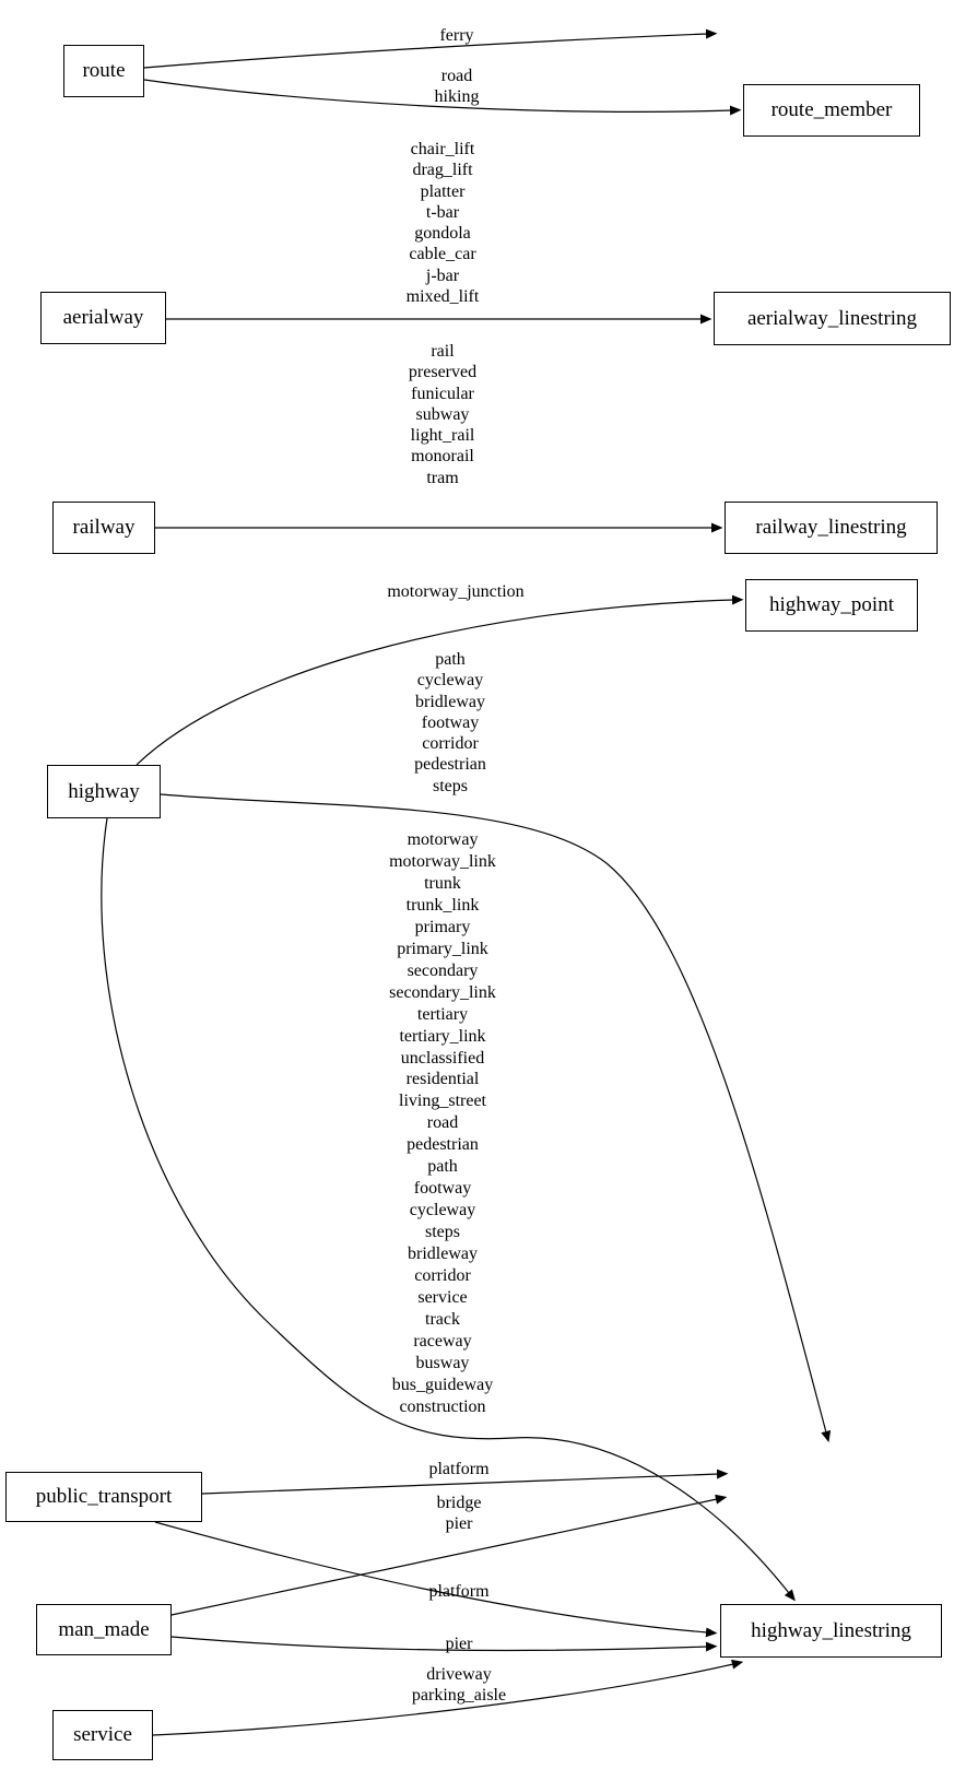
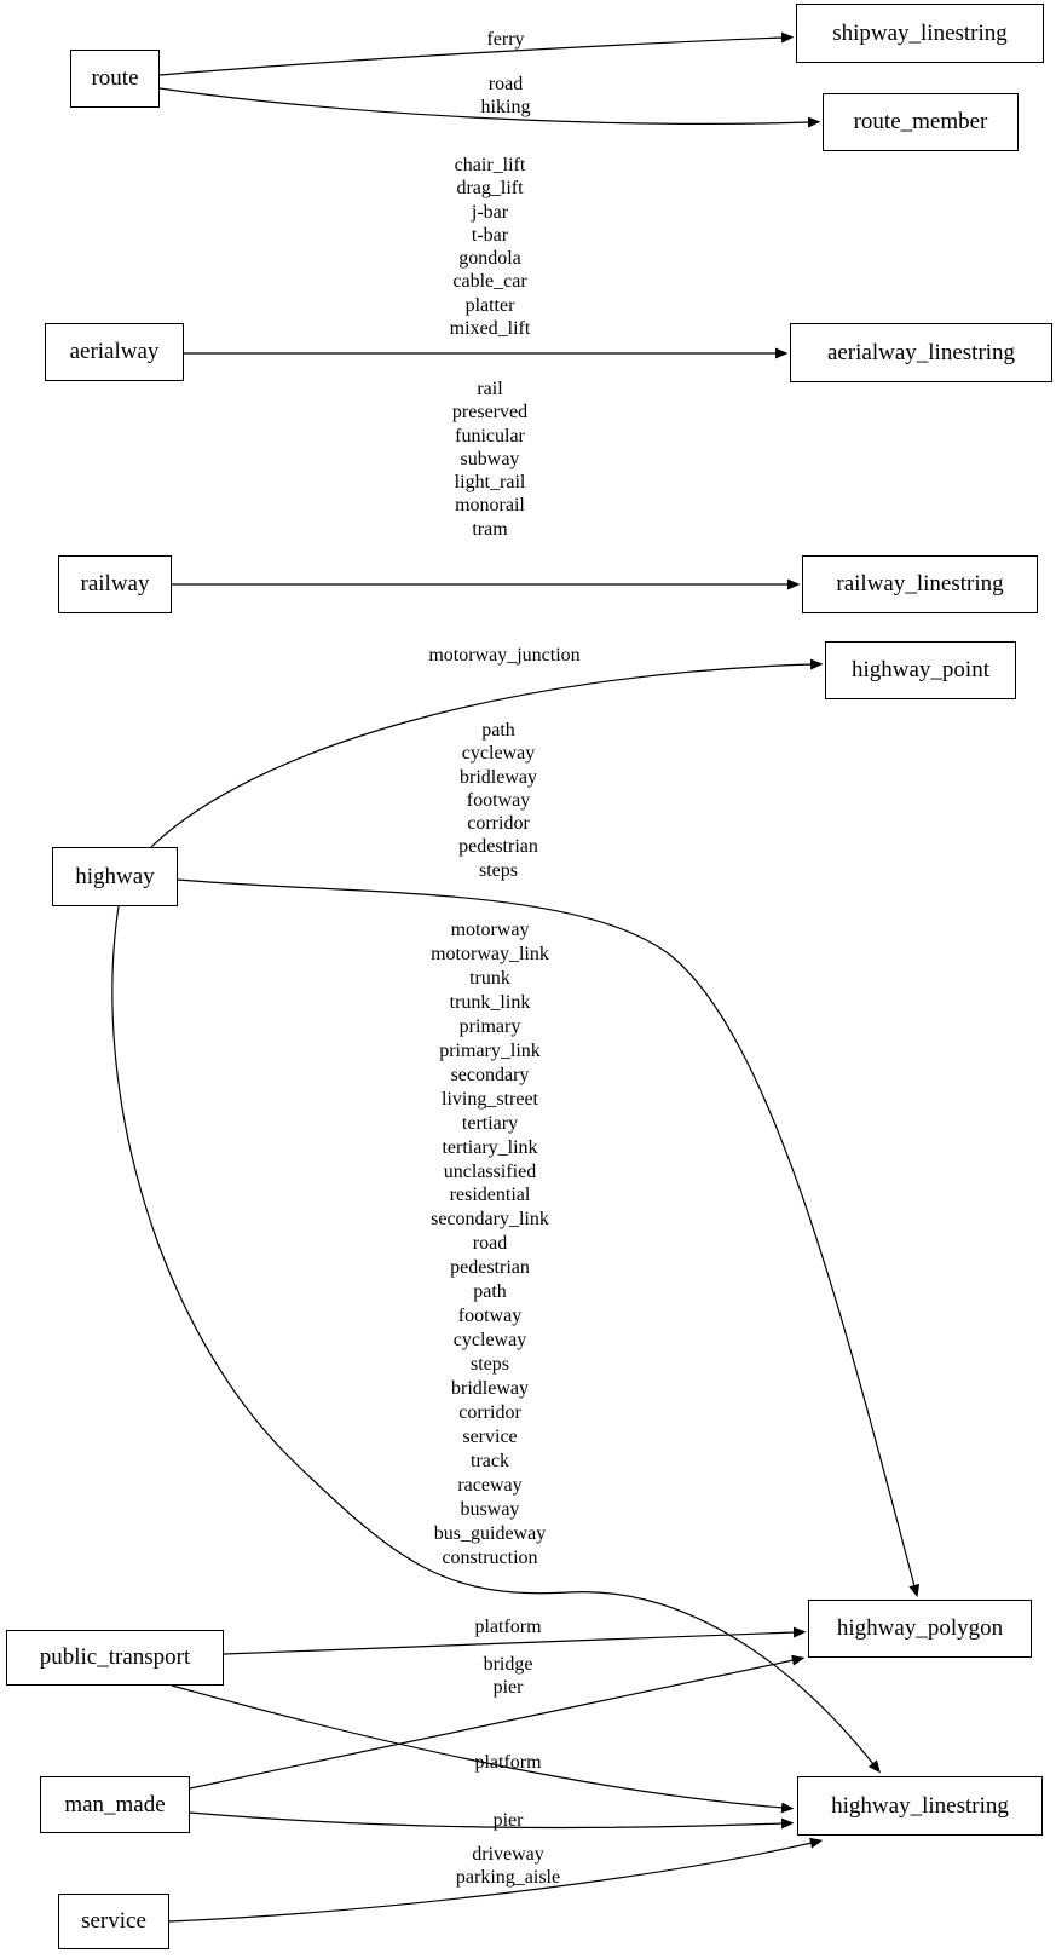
  route
+ shipway_linestring
  route_member
  aerialway
  aerialway_linestring
  railway
  railway_linestring
  highway_point
  highway
+ highway_polygon
  public_transport
  man_made
  highway_linestring
  service
  ferry
  road
  hiking
  chair_lift
  drag_lift
- platter
+ j-bar
  t-bar
  gondola
  cable_car
- j-bar
+ platter
  mixed_lift
  rail
  preserved
  funicular
  subway
  light_rail
  monorail
  tram
  motorway_junction
  path
  cycleway
  bridleway
  footway
  corridor
  pedestrian
  steps
  motorway
  motorway_link
  trunk
  trunk_link
  primary
  primary_link
  secondary
- secondary_link
+ living_street
  tertiary
  tertiary_link
  unclassified
  residential
- living_street
+ secondary_link
  road
  pedestrian
  path
  footway
  cycleway
  steps
  bridleway
  corridor
  service
  track
  raceway
  busway
  bus_guideway
  construction
  platform
  bridge
  pier
  platform
  pier
  driveway
  parking_aisle
